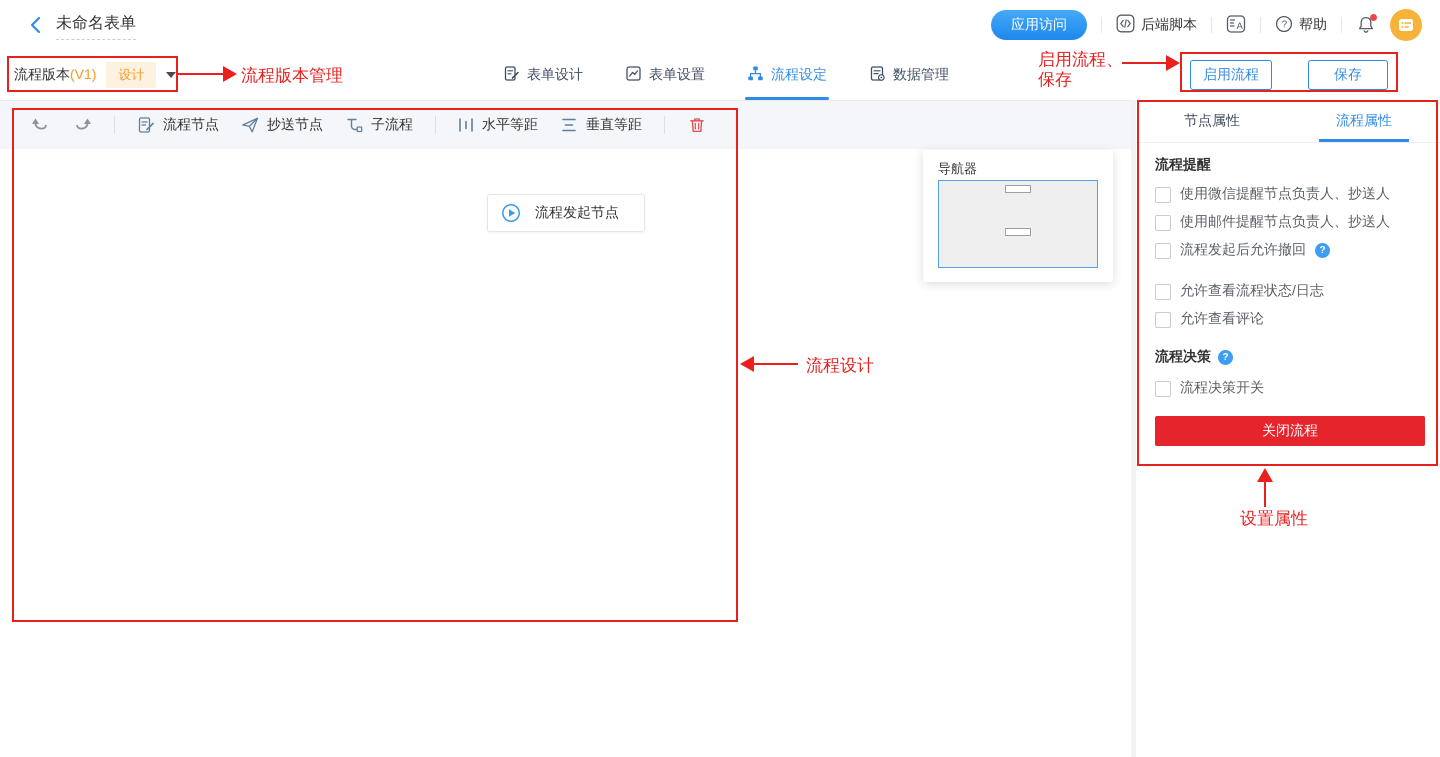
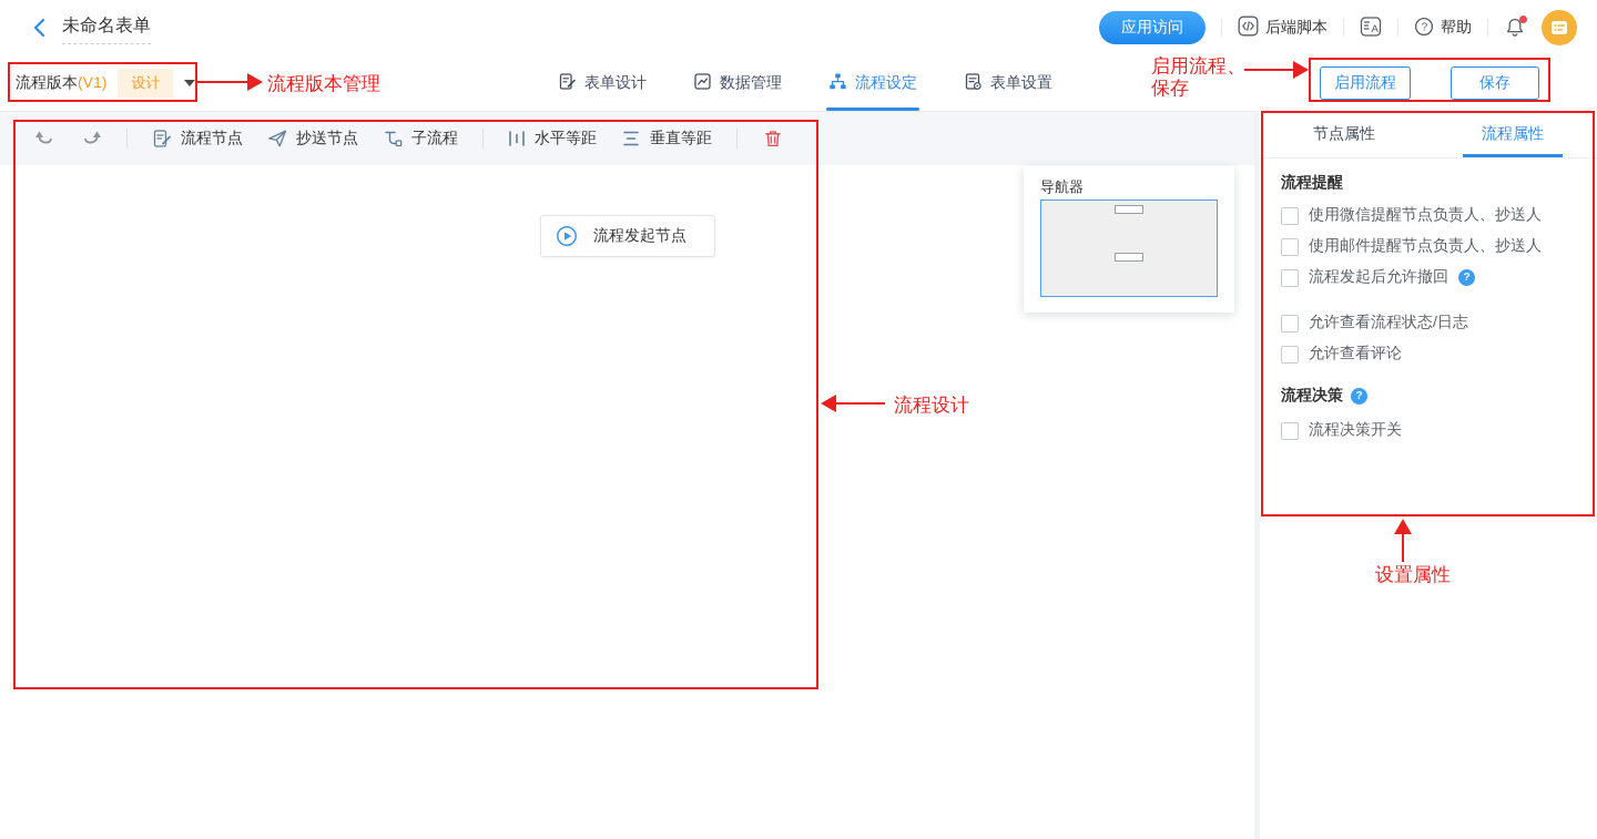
  未命名表单
  应用访问
  后端脚本
  A
  ?
  帮助
  流程版本(V1)
  设计
  表单设计
- 表单设置
+ 数据管理
  流程设定
- 数据管理
+ 表单设置
  启用流程
  保存
  流程节点
  抄送节点
  子流程
  水平等距
  垂直等距
  流程发起节点
  导航器
  节点属性
  流程属性
  流程提醒
  使用微信提醒节点负责人、抄送人
  使用邮件提醒节点负责人、抄送人
  流程发起后允许撤回
  ?
  允许查看流程状态/日志
  允许查看评论
  流程决策
  ?
  流程决策开关
- 关闭流程
  流程版本管理
  启用流程、
  保存
  流程设计
  设置属性
